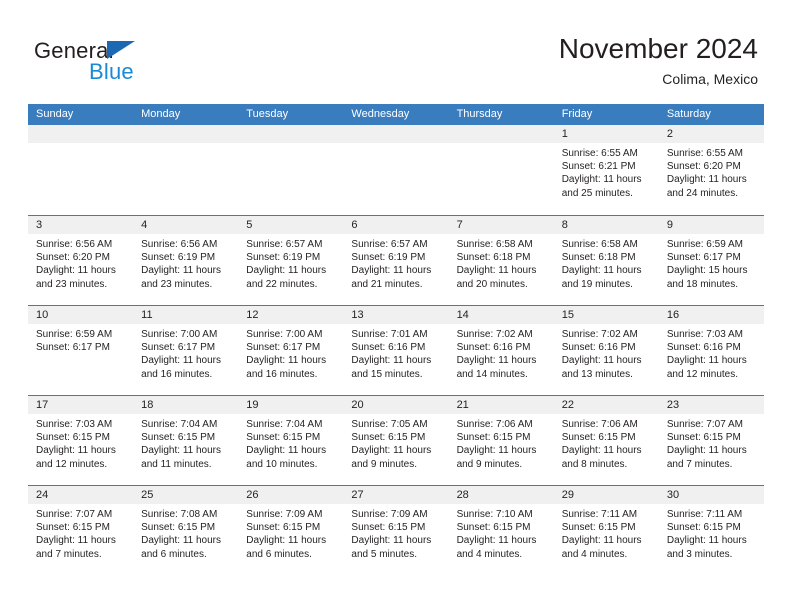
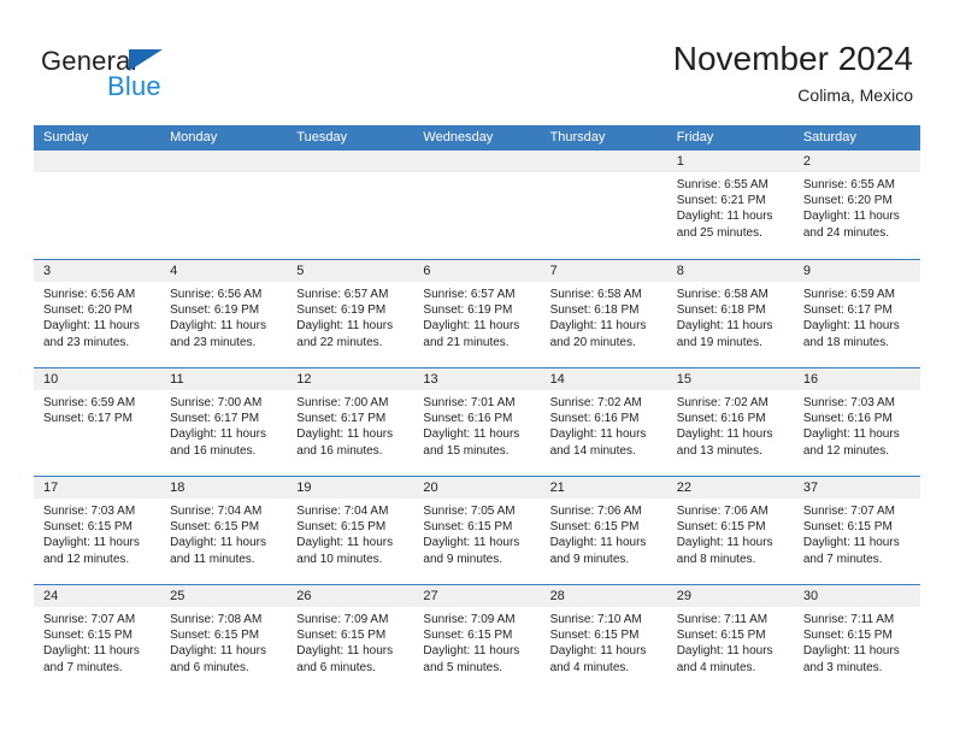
  General
  Blue
  November 2024
  Colima, Mexico
  Sunday
  Monday
  Tuesday
  Wednesday
  Thursday
  Friday
  Saturday
  1
  Sunrise: 6:55 AM
  Sunset: 6:21 PM
  Daylight: 11 hours and 25 minutes.
  2
  Sunrise: 6:55 AM
  Sunset: 6:20 PM
  Daylight: 11 hours and 24 minutes.
  3
  Sunrise: 6:56 AM
  Sunset: 6:20 PM
  Daylight: 11 hours and 23 minutes.
  4
  Sunrise: 6:56 AM
  Sunset: 6:19 PM
  Daylight: 11 hours and 23 minutes.
  5
  Sunrise: 6:57 AM
  Sunset: 6:19 PM
  Daylight: 11 hours and 22 minutes.
  6
  Sunrise: 6:57 AM
  Sunset: 6:19 PM
  Daylight: 11 hours and 21 minutes.
  7
  Sunrise: 6:58 AM
  Sunset: 6:18 PM
  Daylight: 11 hours and 20 minutes.
  8
  Sunrise: 6:58 AM
  Sunset: 6:18 PM
  Daylight: 11 hours and 19 minutes.
  9
  Sunrise: 6:59 AM
  Sunset: 6:17 PM
- Daylight: 15 hours and 18 minutes.
+ Daylight: 11 hours and 18 minutes.
  10
  Sunrise: 6:59 AM
  Sunset: 6:17 PM
  11
  Sunrise: 7:00 AM
  Sunset: 6:17 PM
  Daylight: 11 hours and 16 minutes.
  12
  Sunrise: 7:00 AM
  Sunset: 6:17 PM
  Daylight: 11 hours and 16 minutes.
  13
  Sunrise: 7:01 AM
  Sunset: 6:16 PM
  Daylight: 11 hours and 15 minutes.
  14
  Sunrise: 7:02 AM
  Sunset: 6:16 PM
  Daylight: 11 hours and 14 minutes.
  15
  Sunrise: 7:02 AM
  Sunset: 6:16 PM
  Daylight: 11 hours and 13 minutes.
  16
  Sunrise: 7:03 AM
  Sunset: 6:16 PM
  Daylight: 11 hours and 12 minutes.
  17
  Sunrise: 7:03 AM
  Sunset: 6:15 PM
  Daylight: 11 hours and 12 minutes.
  18
  Sunrise: 7:04 AM
  Sunset: 6:15 PM
  Daylight: 11 hours and 11 minutes.
  19
  Sunrise: 7:04 AM
  Sunset: 6:15 PM
  Daylight: 11 hours and 10 minutes.
  20
  Sunrise: 7:05 AM
  Sunset: 6:15 PM
  Daylight: 11 hours and 9 minutes.
  21
  Sunrise: 7:06 AM
  Sunset: 6:15 PM
  Daylight: 11 hours and 9 minutes.
  22
  Sunrise: 7:06 AM
  Sunset: 6:15 PM
  Daylight: 11 hours and 8 minutes.
- 23
+ 37
  Sunrise: 7:07 AM
  Sunset: 6:15 PM
  Daylight: 11 hours and 7 minutes.
  24
  Sunrise: 7:07 AM
  Sunset: 6:15 PM
  Daylight: 11 hours and 7 minutes.
  25
  Sunrise: 7:08 AM
  Sunset: 6:15 PM
  Daylight: 11 hours and 6 minutes.
  26
  Sunrise: 7:09 AM
  Sunset: 6:15 PM
  Daylight: 11 hours and 6 minutes.
  27
  Sunrise: 7:09 AM
  Sunset: 6:15 PM
  Daylight: 11 hours and 5 minutes.
  28
  Sunrise: 7:10 AM
  Sunset: 6:15 PM
  Daylight: 11 hours and 4 minutes.
  29
  Sunrise: 7:11 AM
  Sunset: 6:15 PM
  Daylight: 11 hours and 4 minutes.
  30
  Sunrise: 7:11 AM
  Sunset: 6:15 PM
  Daylight: 11 hours and 3 minutes.
